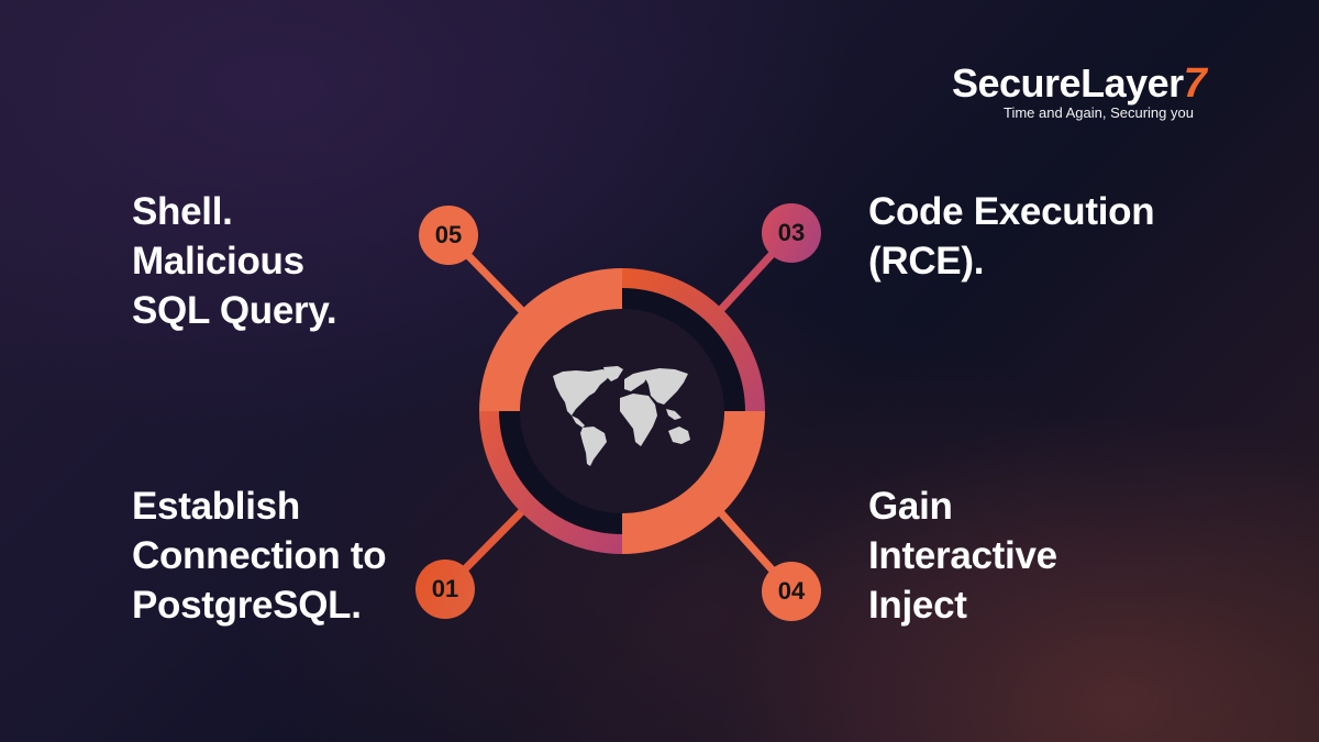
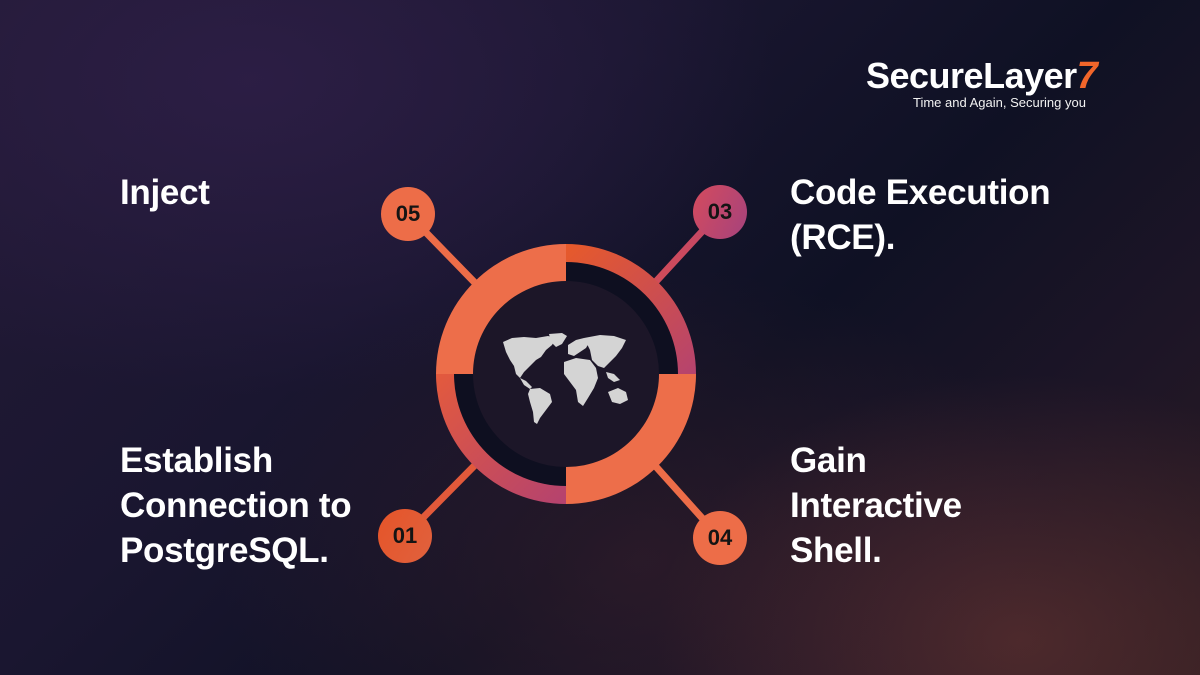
  SecureLayer7
  Time and Again, Securing you
  05
  03
  01
  04
- Shell.
+ Inject
- Malicious
- SQL Query.
  Code Execution
  (RCE).
  Establish
  Connection to
  PostgreSQL.
  Gain
  Interactive
- Inject
+ Shell.
